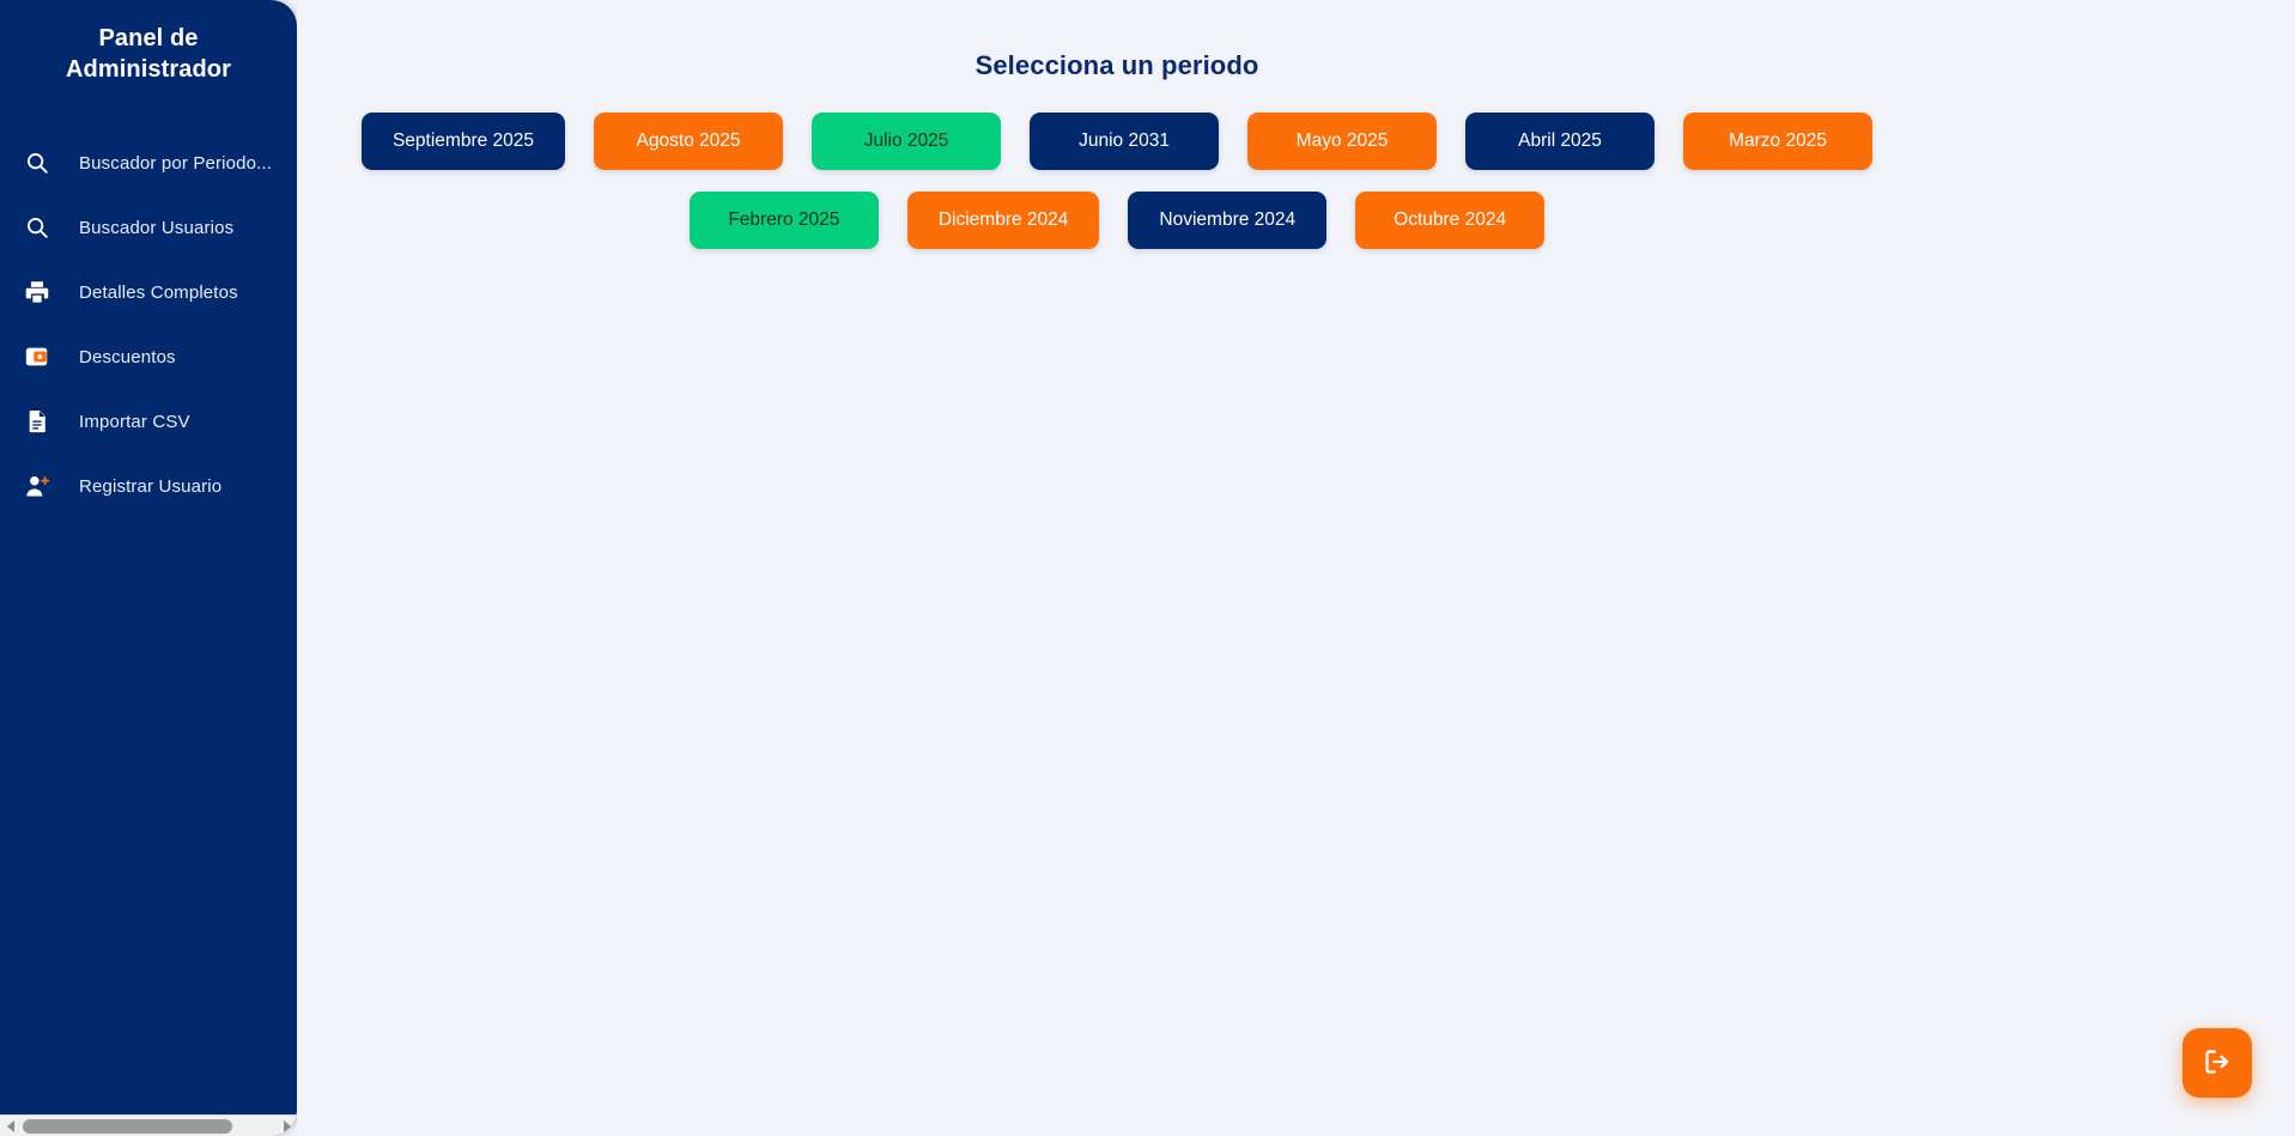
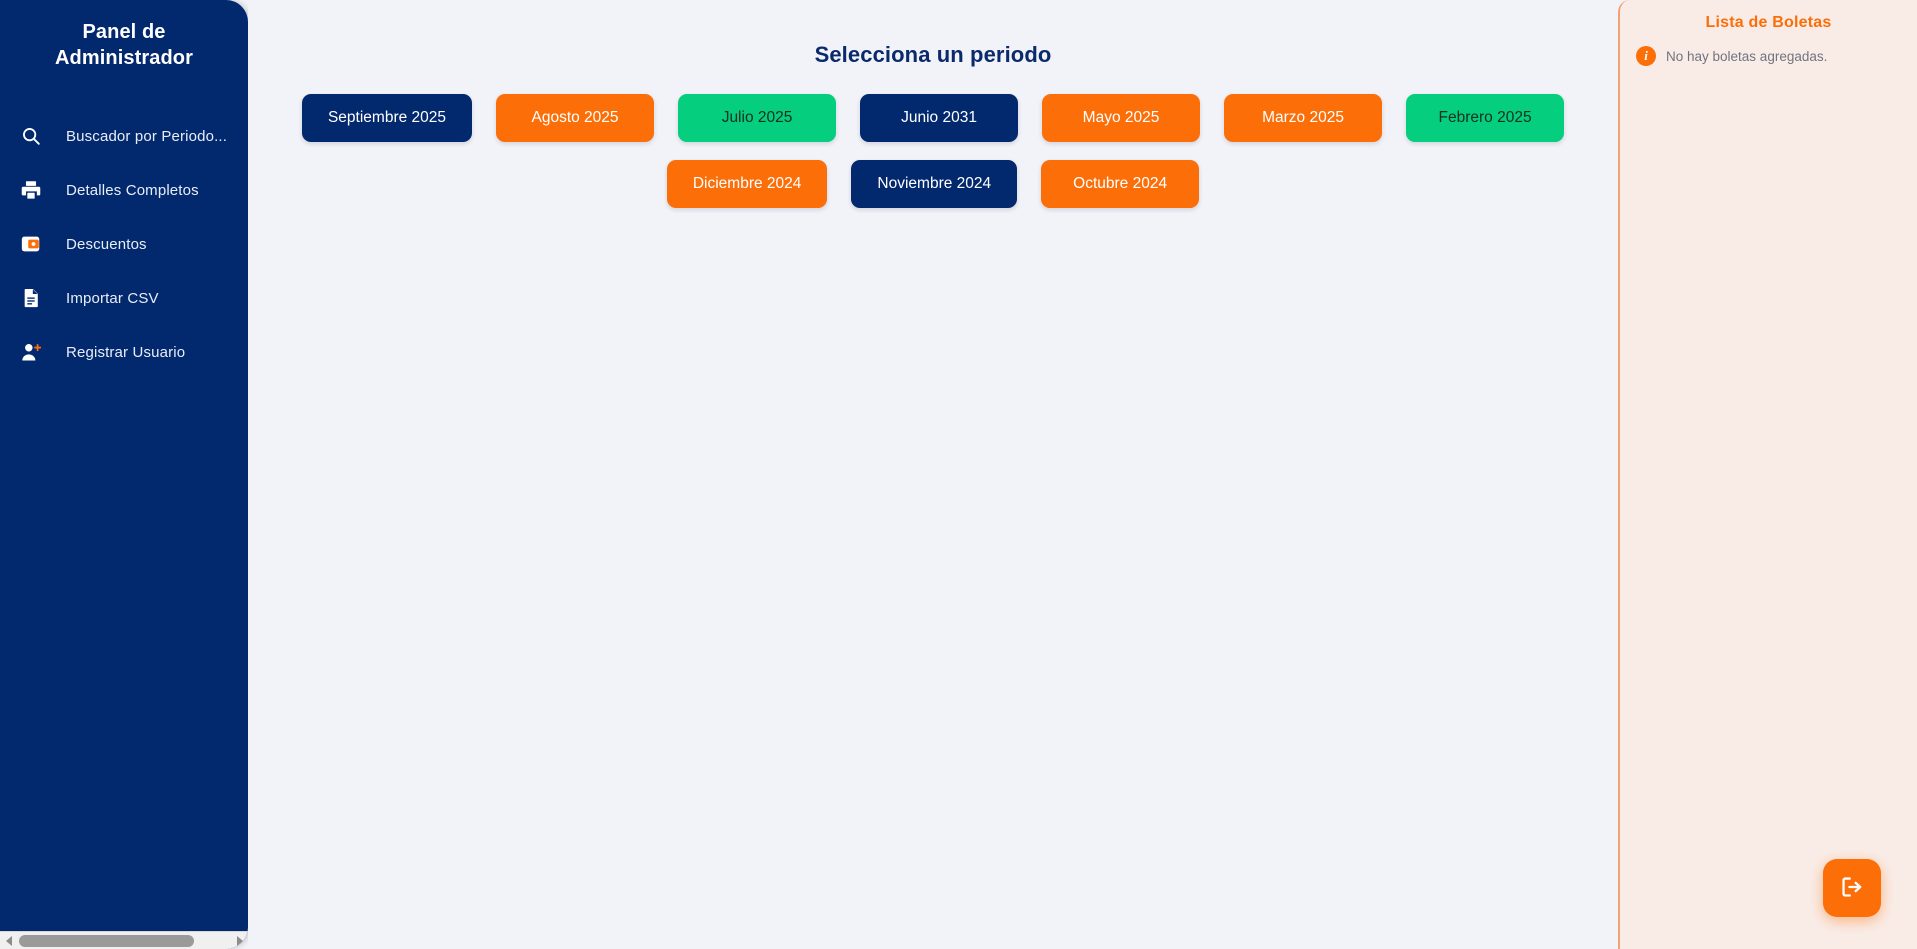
  Panel de Administrador
  Buscador por Periodo...
- Buscador Usuarios
  Detalles Completos
  Descuentos
  Importar CSV
  Registrar Usuario
  Selecciona un periodo
  Septiembre 2025
  Agosto 2025
  Julio 2025
  Junio 2031
  Mayo 2025
- Abril 2025
  Marzo 2025
  Febrero 2025
  Diciembre 2024
  Noviembre 2024
  Octubre 2024
+ Lista de Boletas
+ i
+ No hay boletas agregadas.
